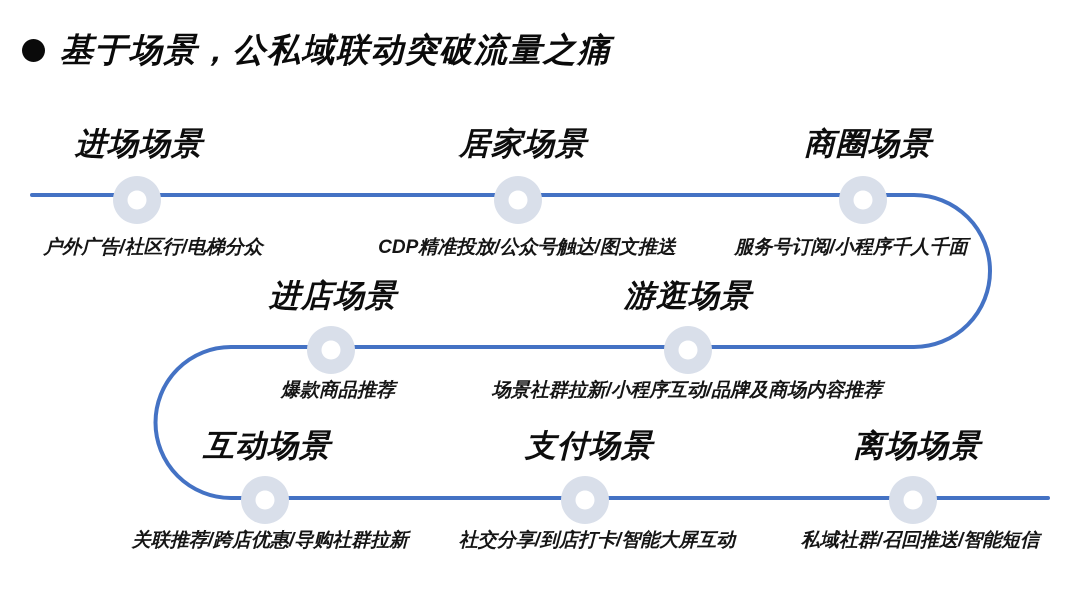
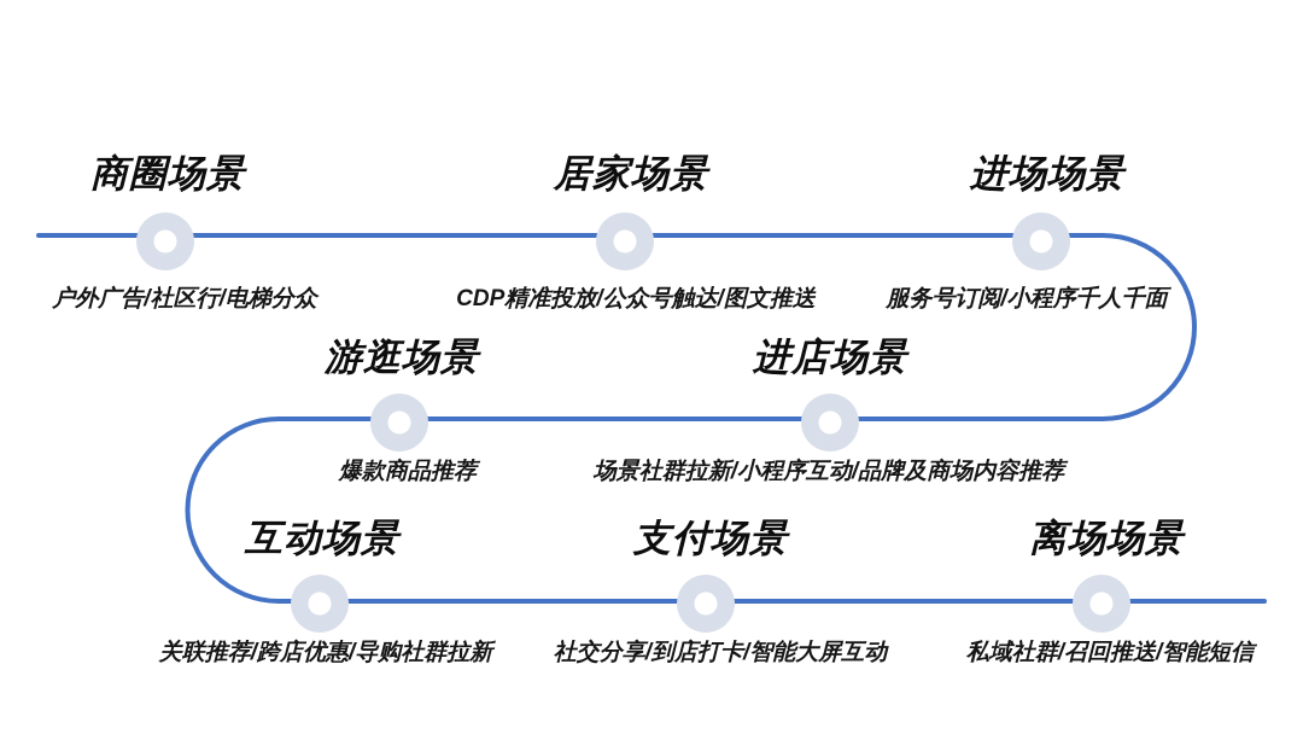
- 基于场景，公私域联动突破流量之痛
- 进场场景
+ 商圈场景
  户外广告/社区行/电梯分众
  居家场景
  CDP精准投放/公众号触达/图文推送
- 商圈场景
+ 进场场景
  服务号订阅/小程序千人千面
- 进店场景
+ 游逛场景
  爆款商品推荐
- 游逛场景
+ 进店场景
  场景社群拉新/小程序互动/品牌及商场内容推荐
  互动场景
  关联推荐/跨店优惠/导购社群拉新
  支付场景
  社交分享/到店打卡/智能大屏互动
  离场场景
  私域社群/召回推送/智能短信
